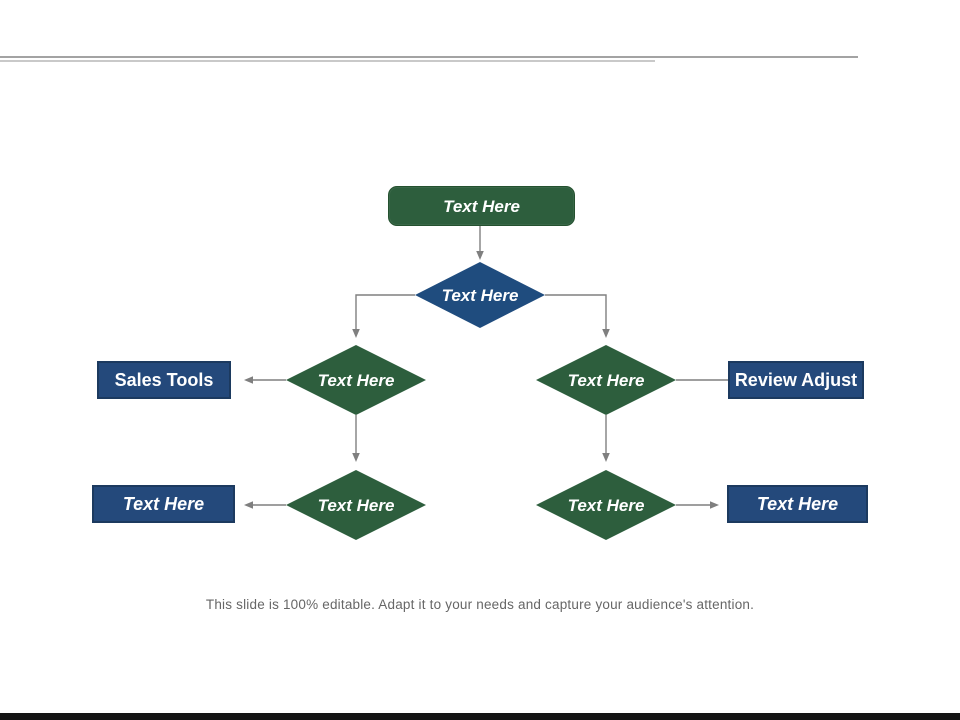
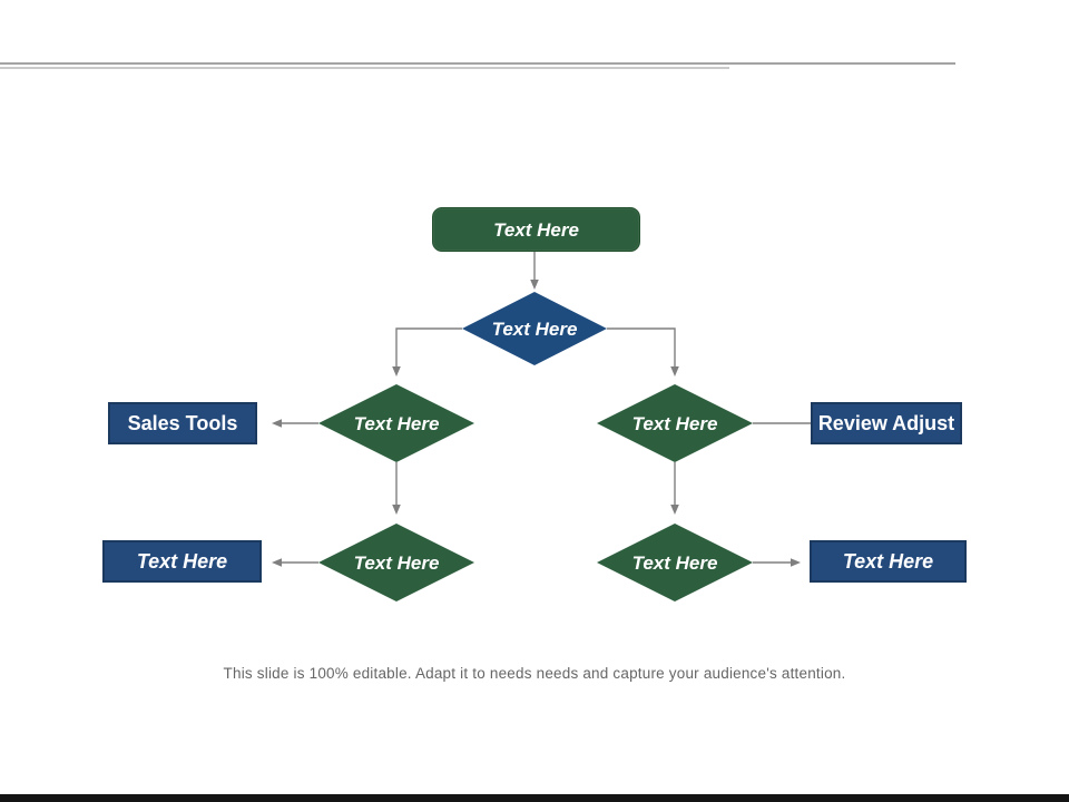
  Text Here
  Text Here
  Text Here
  Text Here
  Text Here
  Text Here
  Sales Tools
  Review Adjust
  Text Here
  Text Here
- This slide is 100% editable. Adapt it to your needs and capture your audience's attention.
+ This slide is 100% editable. Adapt it to needs needs and capture your audience's attention.
